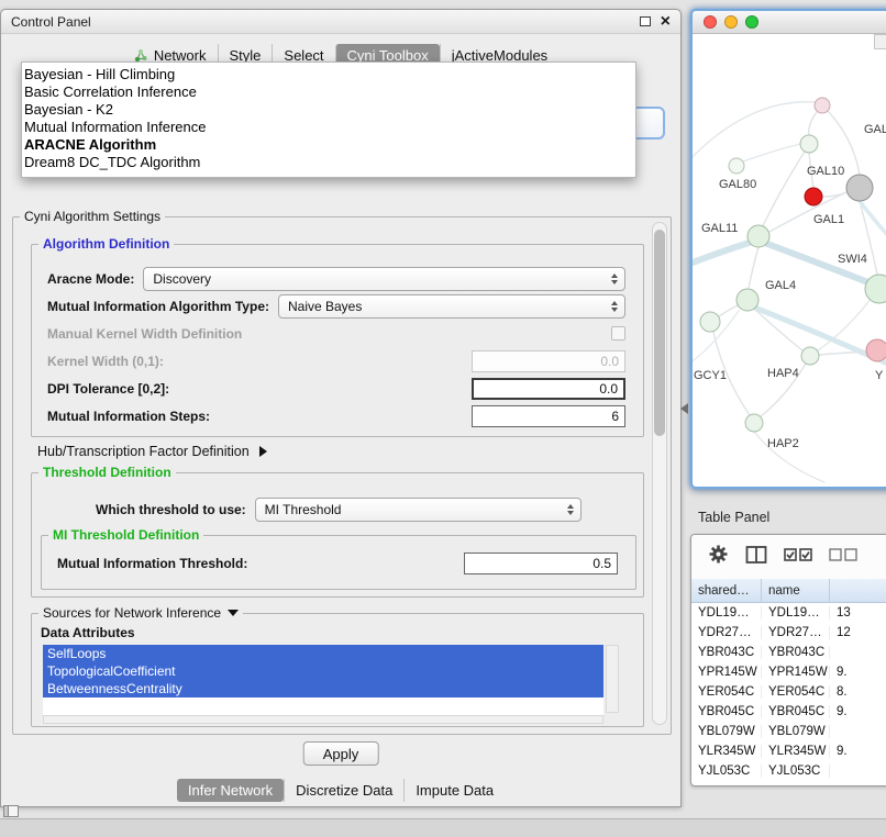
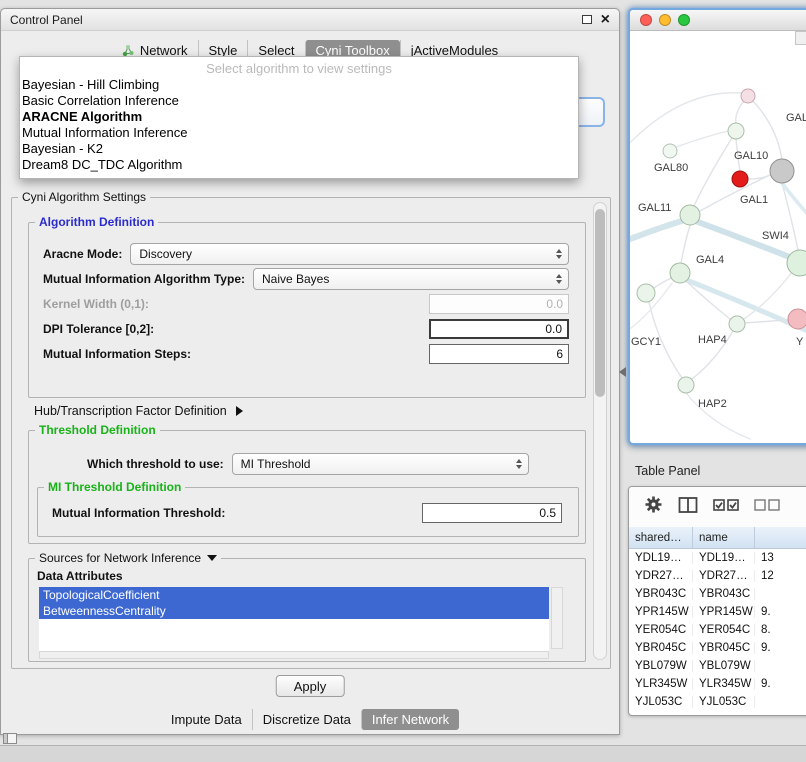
  Control Panel
  ×
  Network
  Style
  Select
  Cyni Toolbox
  jActiveModules
+ Select algorithm to view settings
  Bayesian - Hill Climbing
  Basic Correlation Inference
- Bayesian - K2
+ ARACNE Algorithm
  Mutual Information Inference
- ARACNE Algorithm
+ Bayesian - K2
  Dream8 DC_TDC Algorithm
  Cyni Algorithm Settings
  Algorithm Definition
  Aracne Mode:
  Discovery
  Mutual Information Algorithm Type:
  Naive Bayes
- Manual Kernel Width Definition
  Kernel Width (0,1):
  0.0
  DPI Tolerance [0,2]:
  0.0
  Mutual Information Steps:
  6
  Hub/Transcription Factor Definition
  Threshold Definition
  Which threshold to use:
  MI Threshold
  MI Threshold Definition
  Mutual Information Threshold:
  0.5
  Sources for Network Inference
  Data Attributes
- SelfLoops
  TopologicalCoefficient
  BetweennessCentrality
  Apply
- Infer Network
+ Impute Data
  Discretize Data
- Impute Data
+ Infer Network
  GAL80
  GAL10
  GAL11
  GAL1
  SWI4
  GAL4
  GCY1
  HAP4
  HAP2
  GAL
  Y
  Table Panel
  shared…
  name
  YDL19…
  YDL19…
  13
  YDR27…
  YDR27…
  12
  YBR043C
  YBR043C
  YPR145W
  YPR145W
  9.
  YER054C
  YER054C
  8.
  YBR045C
  YBR045C
  9.
  YBL079W
  YBL079W
  YLR345W
  YLR345W
  9.
  YJL053C
  YJL053C
